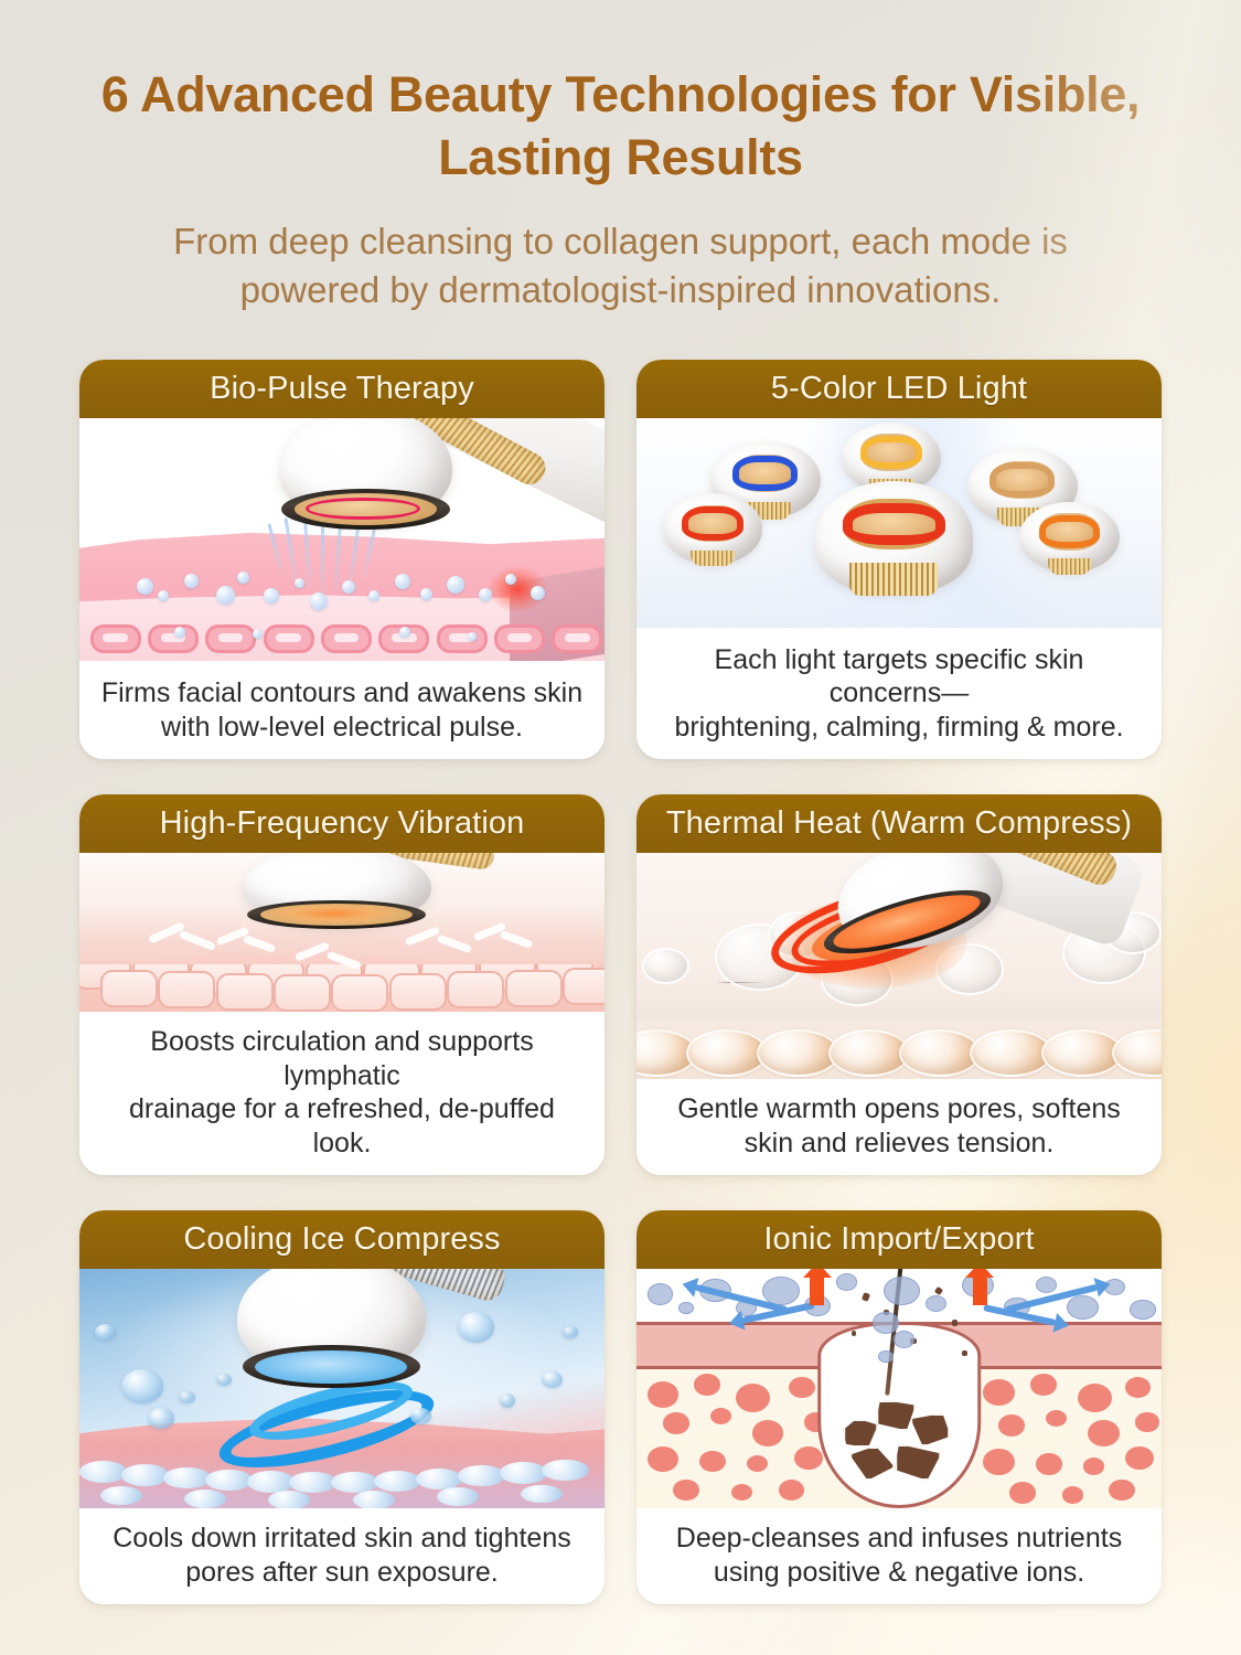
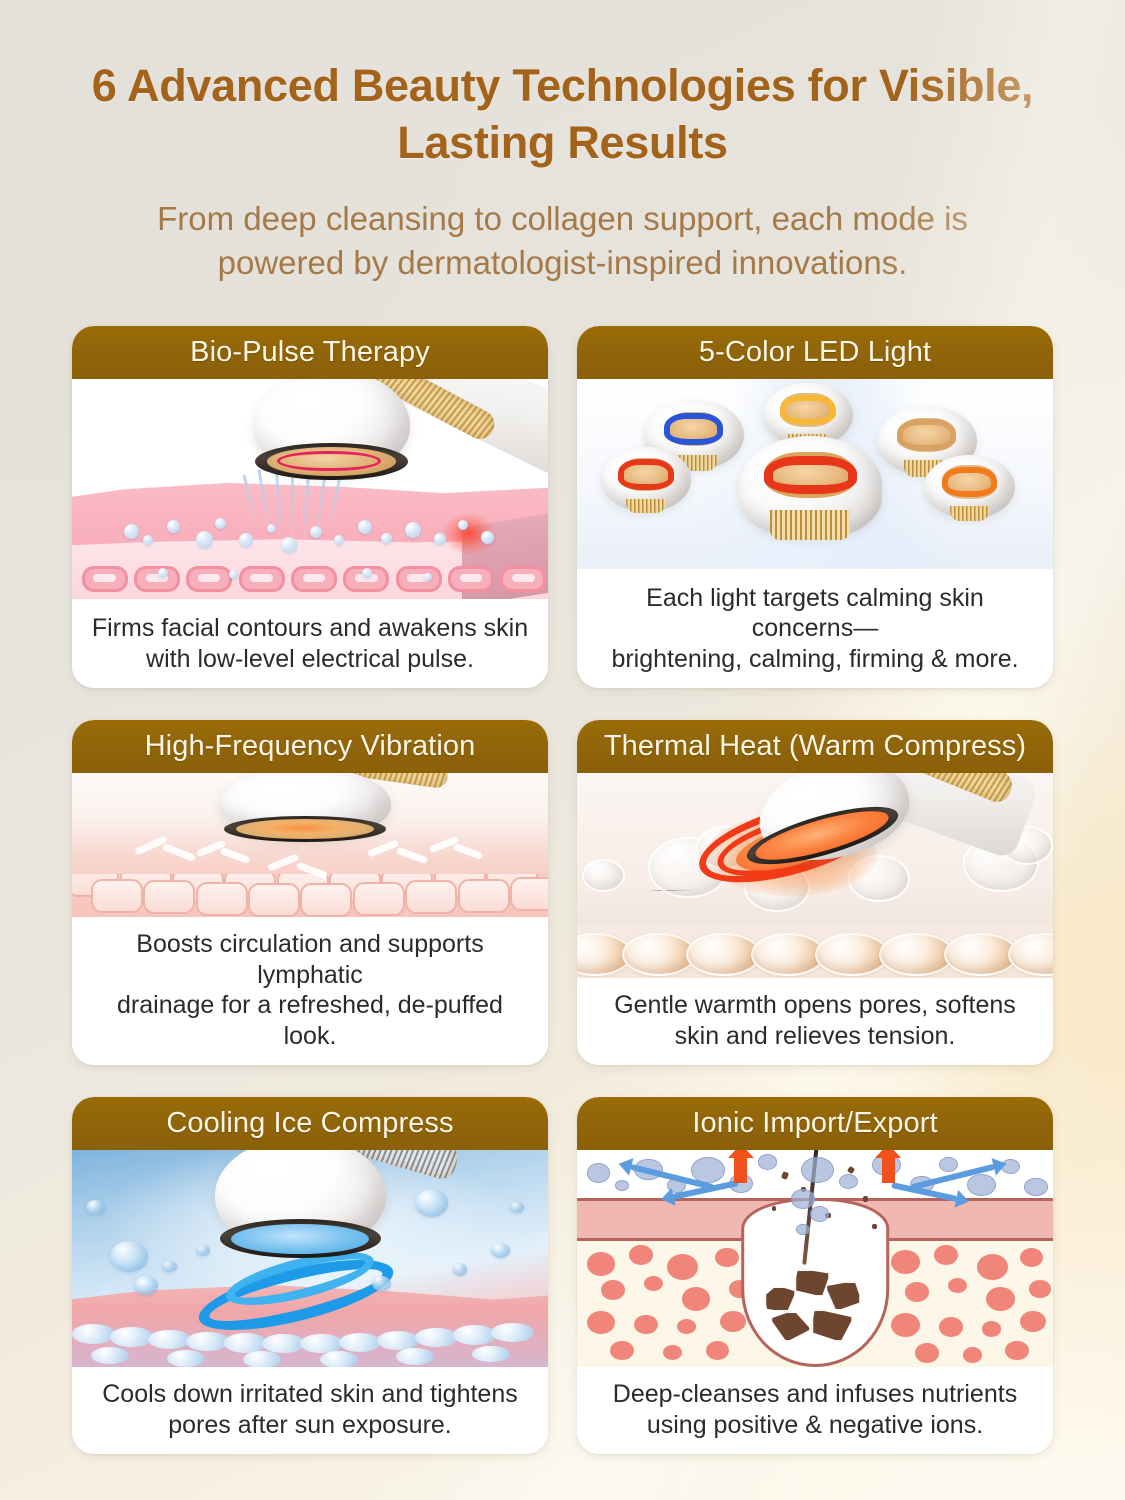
  Bio-Pulse Therapy
  Firms facial contours and awakens skin
  with low-level electrical pulse.
  5-Color LED Light
- Each light targets specific skin concerns—
+ Each light targets calming skin concerns—
  brightening, calming, firming & more.
  High-Frequency Vibration
  Boosts circulation and supports lymphatic
  drainage for a refreshed, de-puffed look.
  Thermal Heat (Warm Compress)
  Gentle warmth opens pores, softens
  skin and relieves tension.
  Cooling Ice Compress
  Cools down irritated skin and tightens
  pores after sun exposure.
  Ionic Import/Export
  Deep-cleanses and infuses nutrients
  using positive & negative ions.
